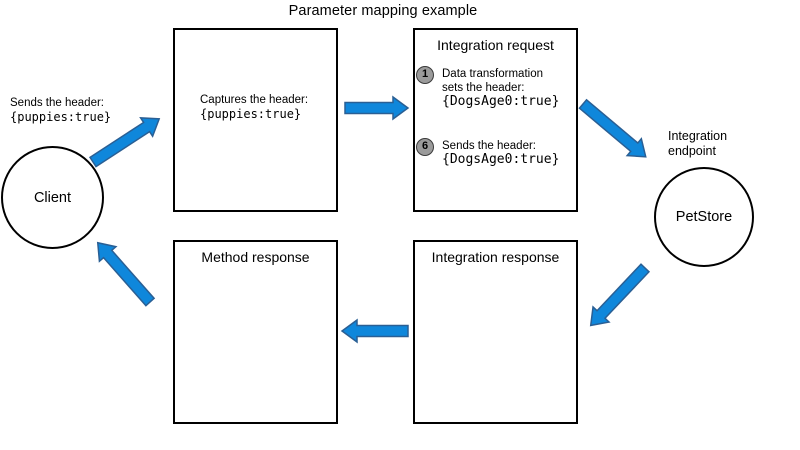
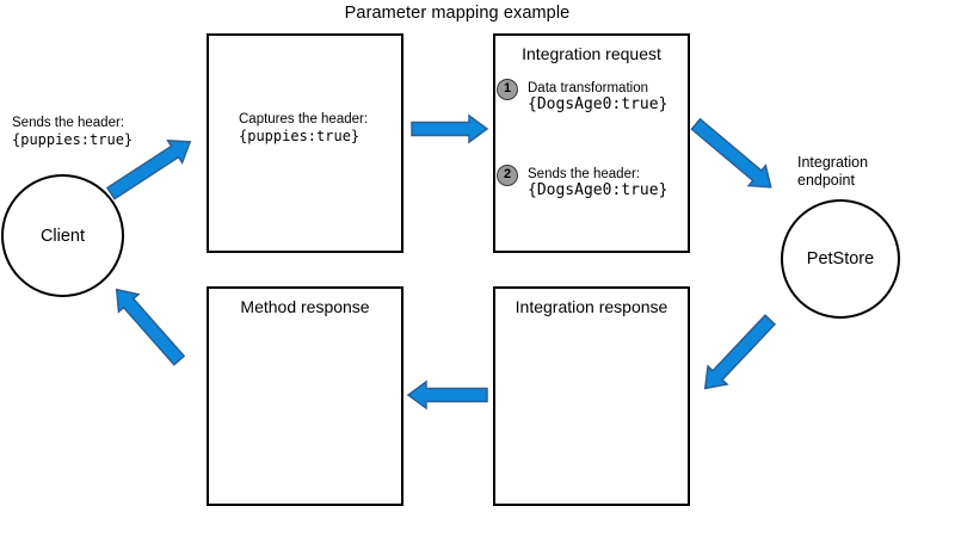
  Parameter mapping example
  Sends the header:
  {puppies:true}
  Client
  Captures the header:
  {puppies:true}
  Integration request
  1
  Data transformation
- sets the header:
  {DogsAge0:true}
- 6
+ 2
  Sends the header:
  {DogsAge0:true}
  Integration endpoint
  PetStore
  Method response
  Integration response
